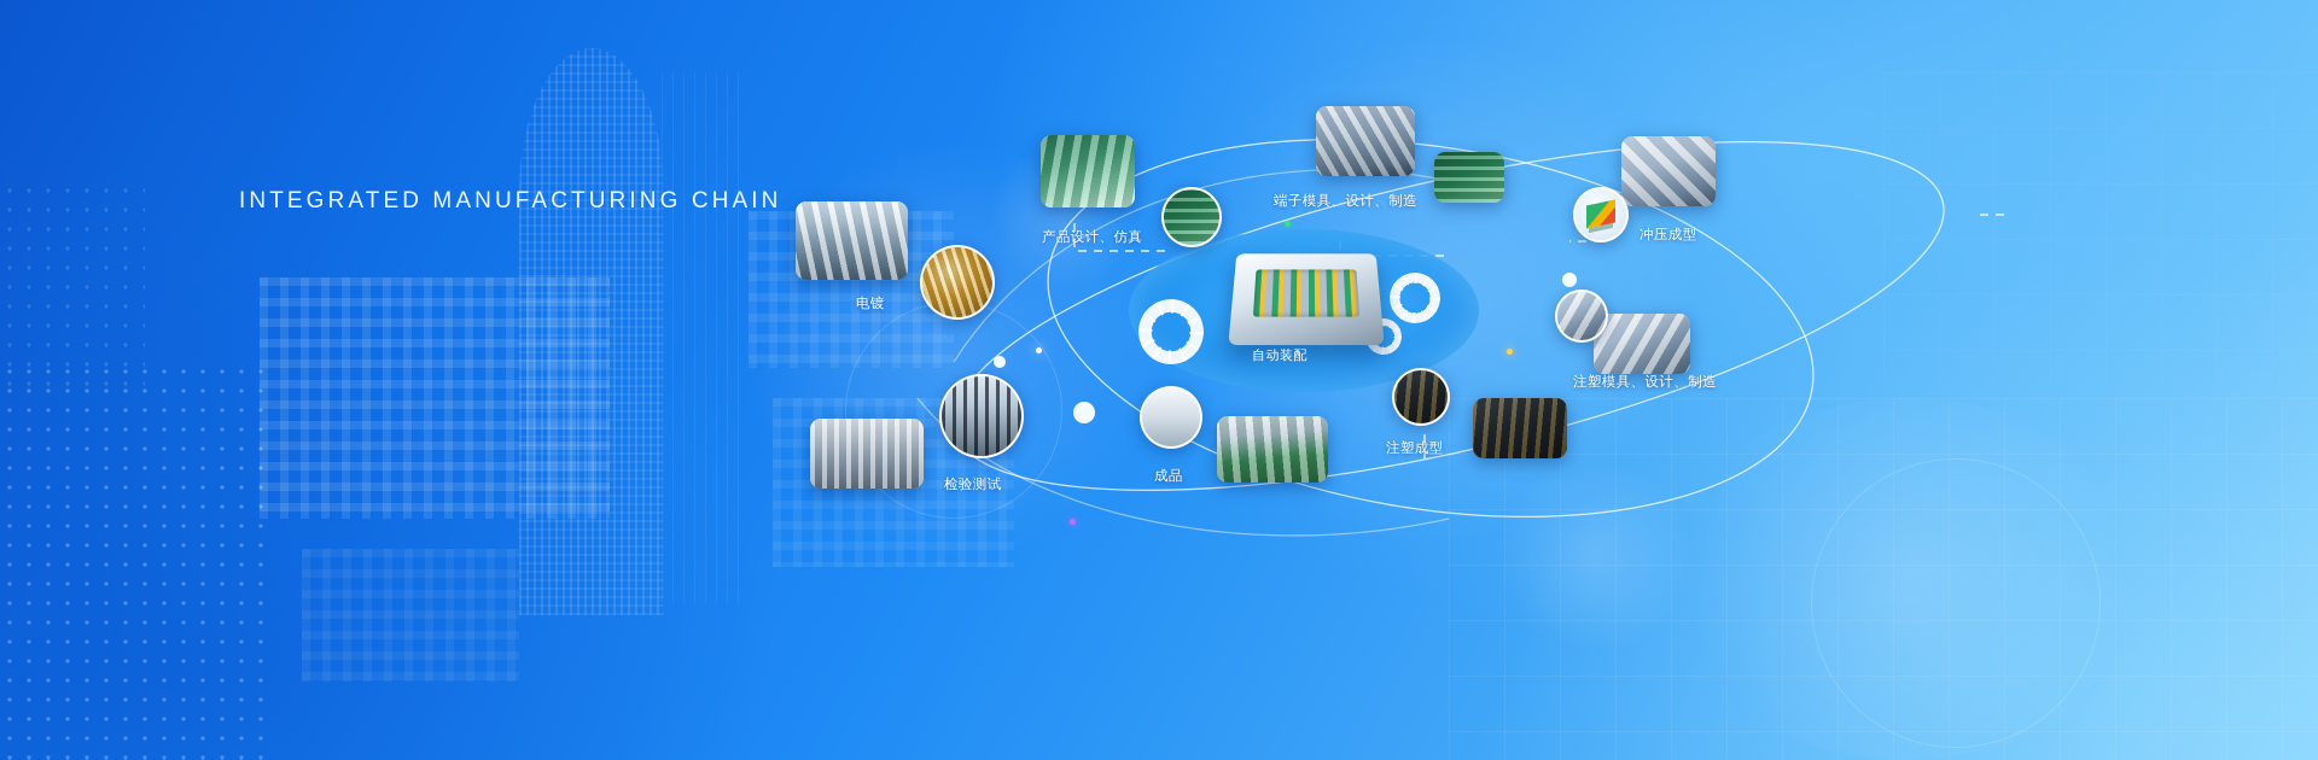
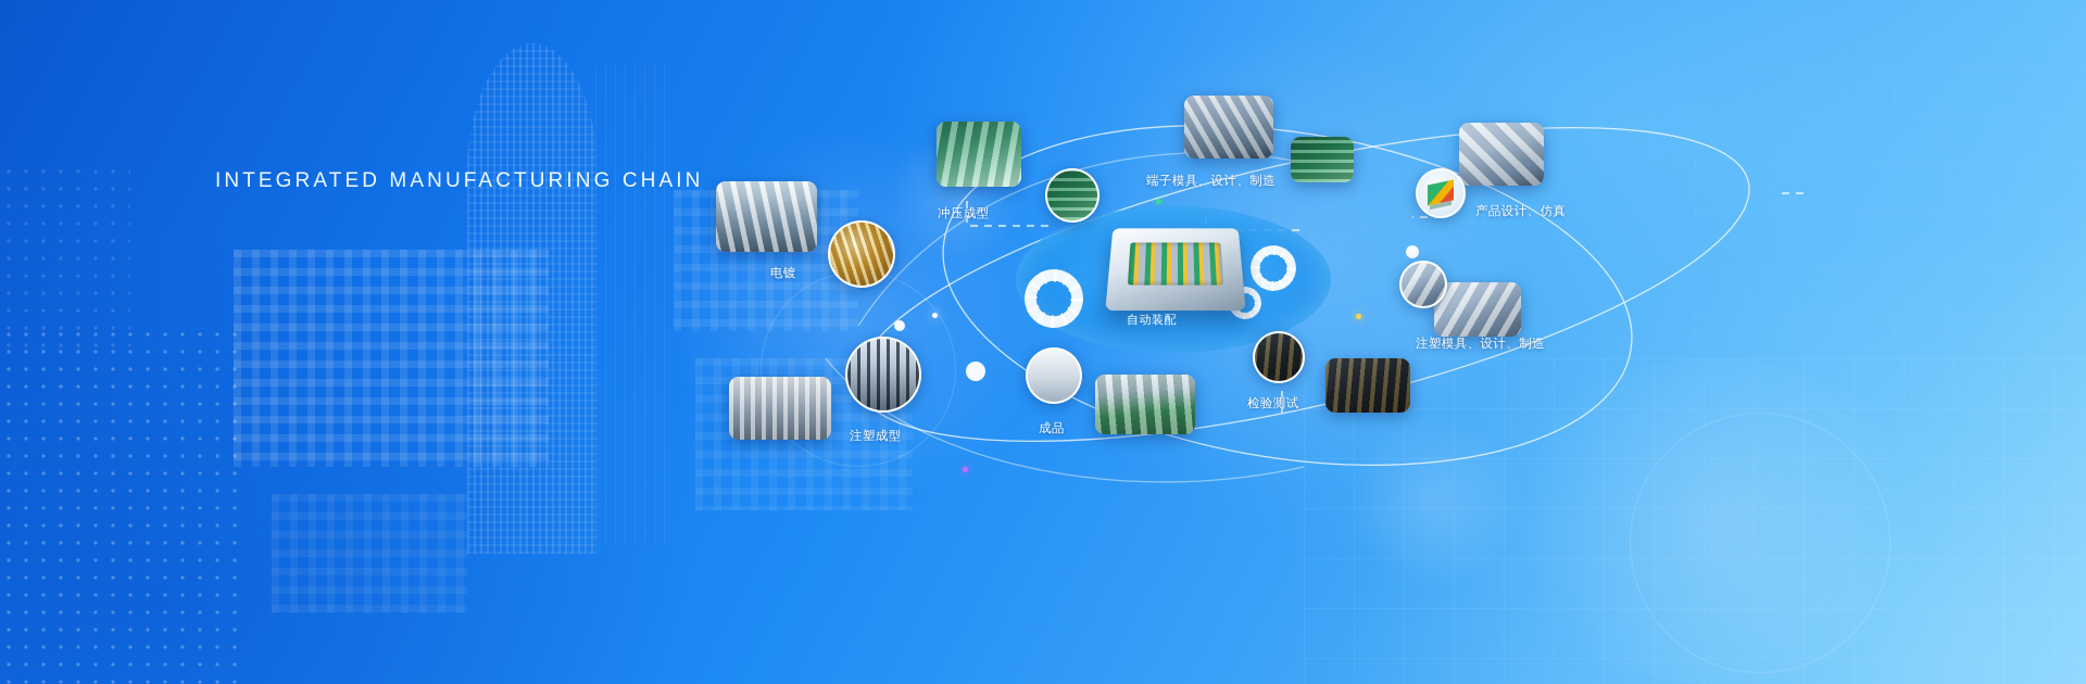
  INTEGRATED MANUFACTURING CHAI
  自动装配
  电镀
- 产品设计、仿真
+ 冲压成型
  端子模具、设计、制造
- 冲压成型
+ 产品设计、仿真
  注塑模具、设计、制造
- 注塑成型
+ 检验测试
  成品
- 检验测试
+ 注塑成型
